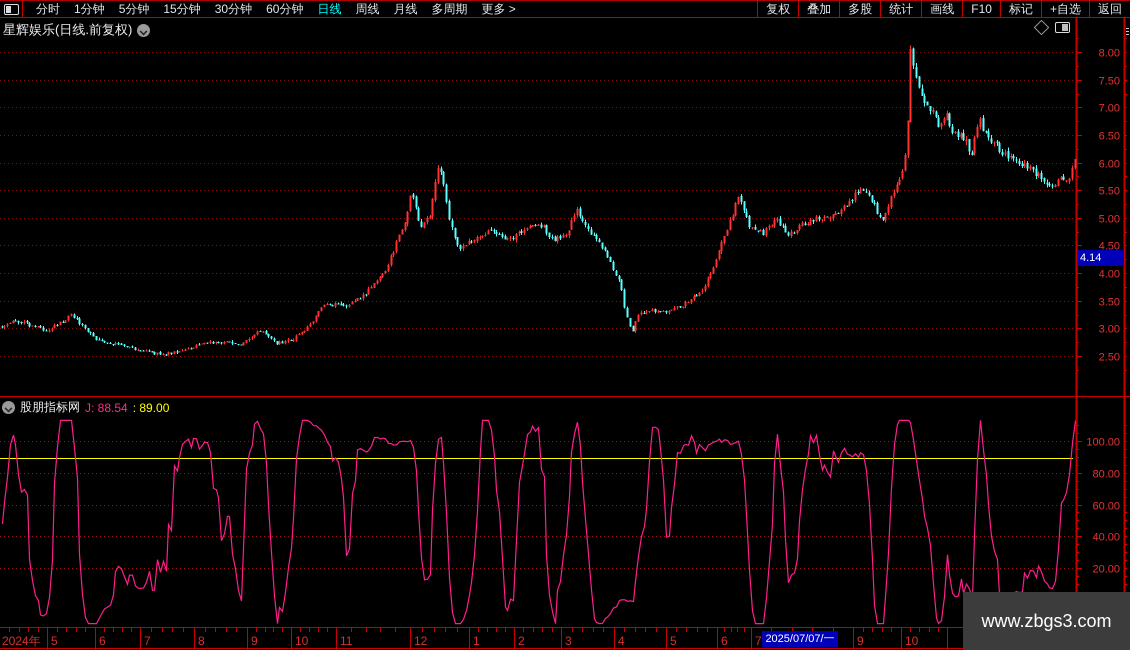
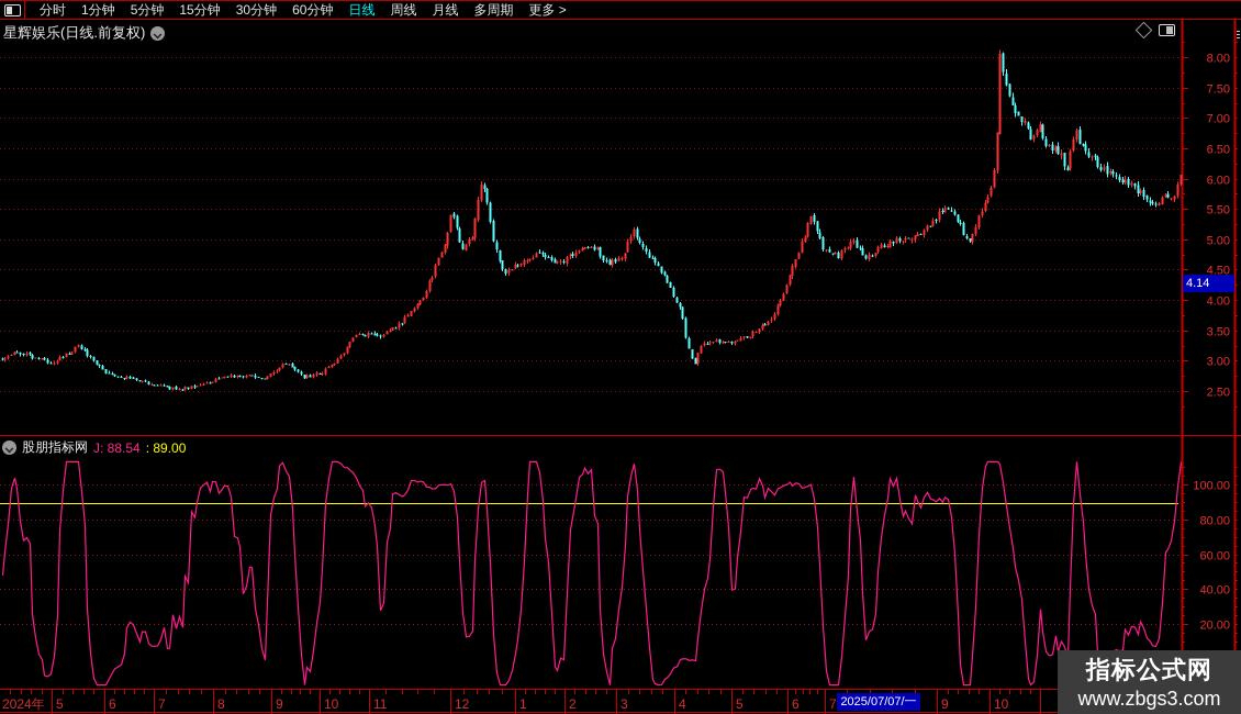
  分时
  1分钟
  5分钟
  15分钟
  30分钟
  60分钟
  日线
  周线
  月线
  多周期
  更多 >
- 复权
- 叠加
- 多股
- 统计
- 画线
- F10
- 标记
- +自选
- 返回
  星辉娱乐(日线.前复权)
  股朋指标网
  J: 88.54
  : 89.00
  4.14
  2025/07/07/一
  8.00
  7.50
  7.00
  6.50
  6.00
  5.50
  5.00
  4.50
  4.00
  3.50
  3.00
  2.50
  100.00
  80.00
  60.00
  40.00
  20.00
  2024年
  5
  6
  7
  8
  9
  10
  11
  12
  1
  2
  3
  4
  5
  6
  7
  9
  10
+ 指标公式网
  www.zbgs3.com
